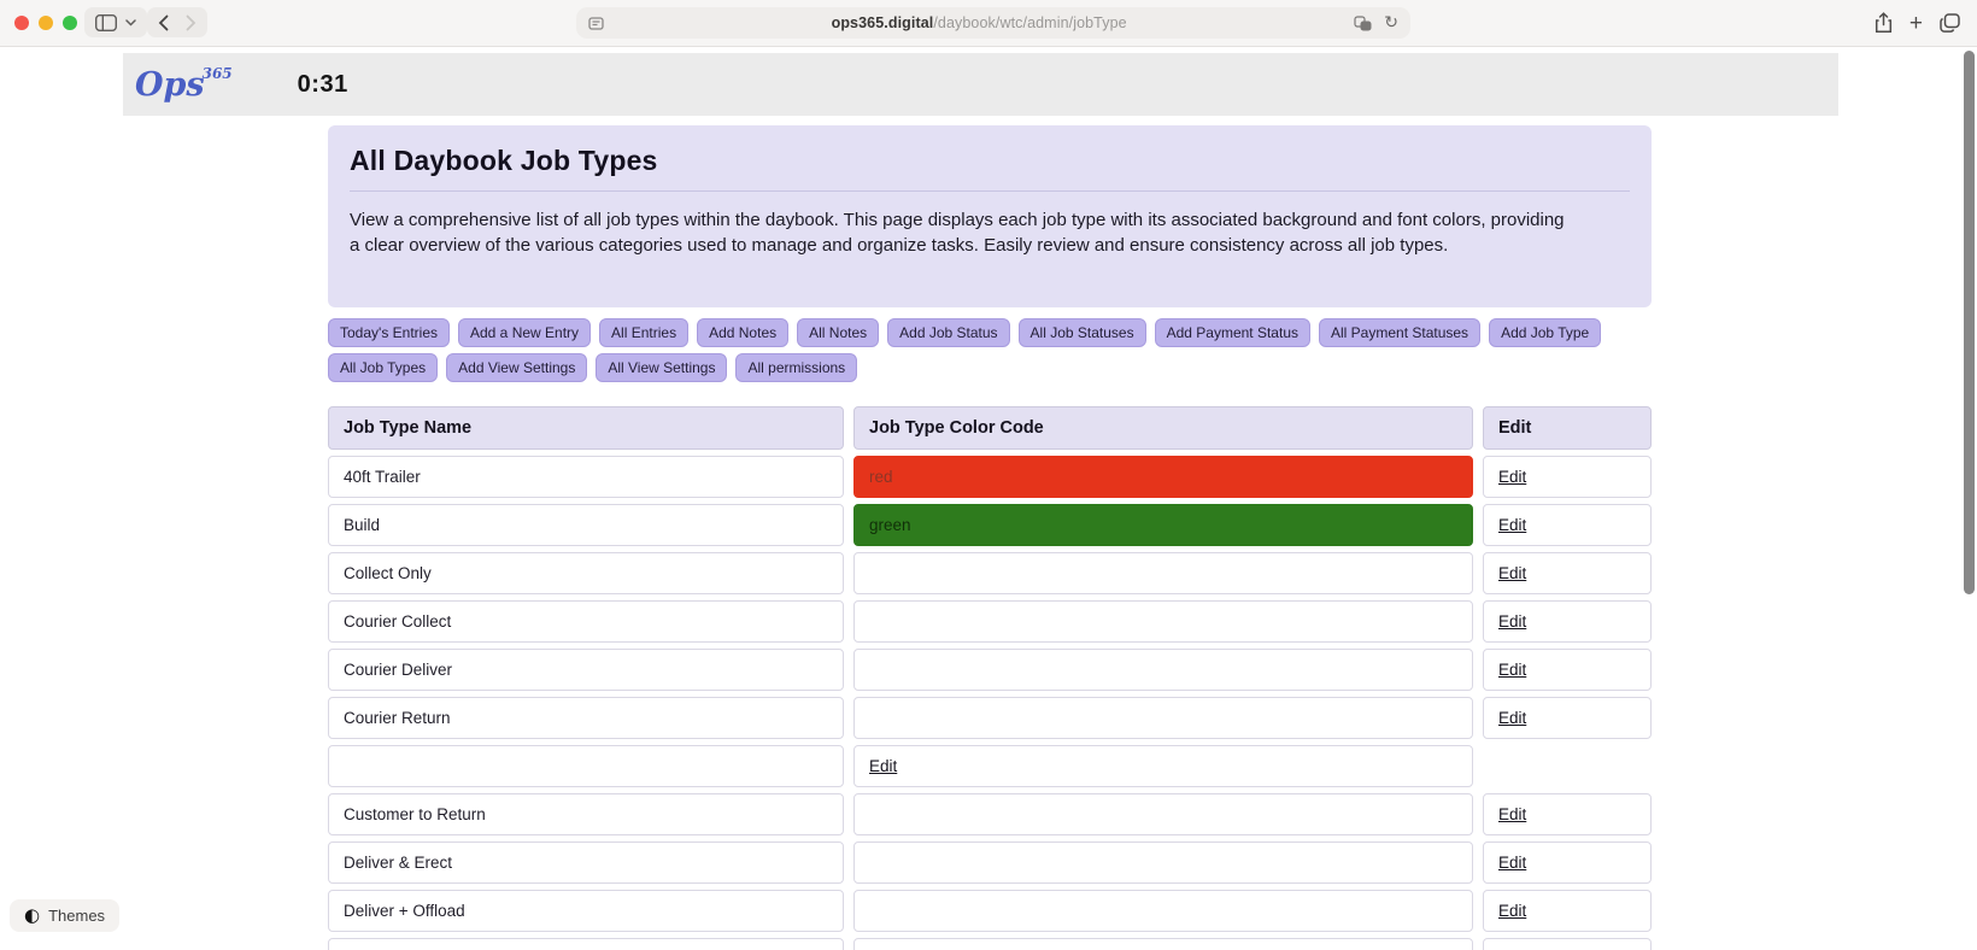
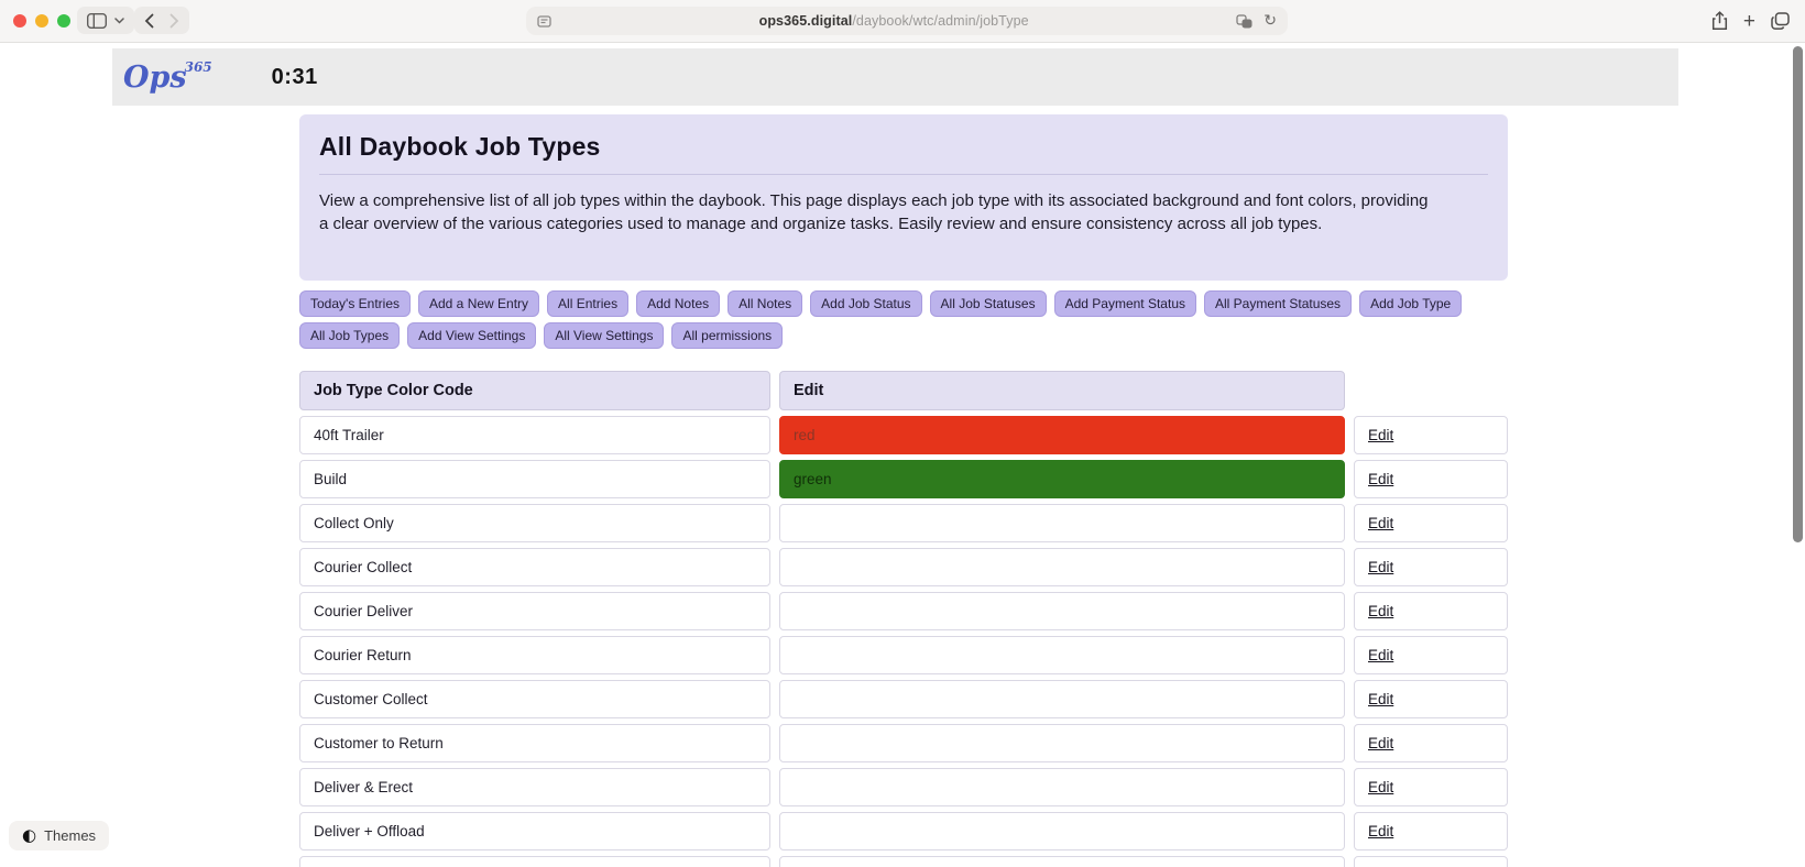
  ops365.digital/daybook/wtc/admin/jobType
  ↻
  +
  Ops365
  0:31
  All Daybook Job Types
  View a comprehensive list of all job types within the daybook. This page displays each job type with its associated background and font colors, providing a clear overview of the various categories used to manage and organize tasks. Easily review and ensure consistency across all job types.
  Today's Entries
  Add a New Entry
  All Entries
  Add Notes
  All Notes
  Add Job Status
  All Job Statuses
  Add Payment Status
  All Payment Statuses
  Add Job Type
  All Job Types
  Add View Settings
  All View Settings
  All permissions
- Job Type Name
  Job Type Color Code
  Edit
  40ft Trailer
  red
  Edit
  Build
  green
  Edit
  Collect Only
  Edit
  Courier Collect
  Edit
  Courier Deliver
  Edit
  Courier Return
  Edit
+ Customer Collect
  Edit
  Customer to Return
  Edit
  Deliver & Erect
  Edit
  Deliver + Offload
  Edit
  ◐
  Themes
